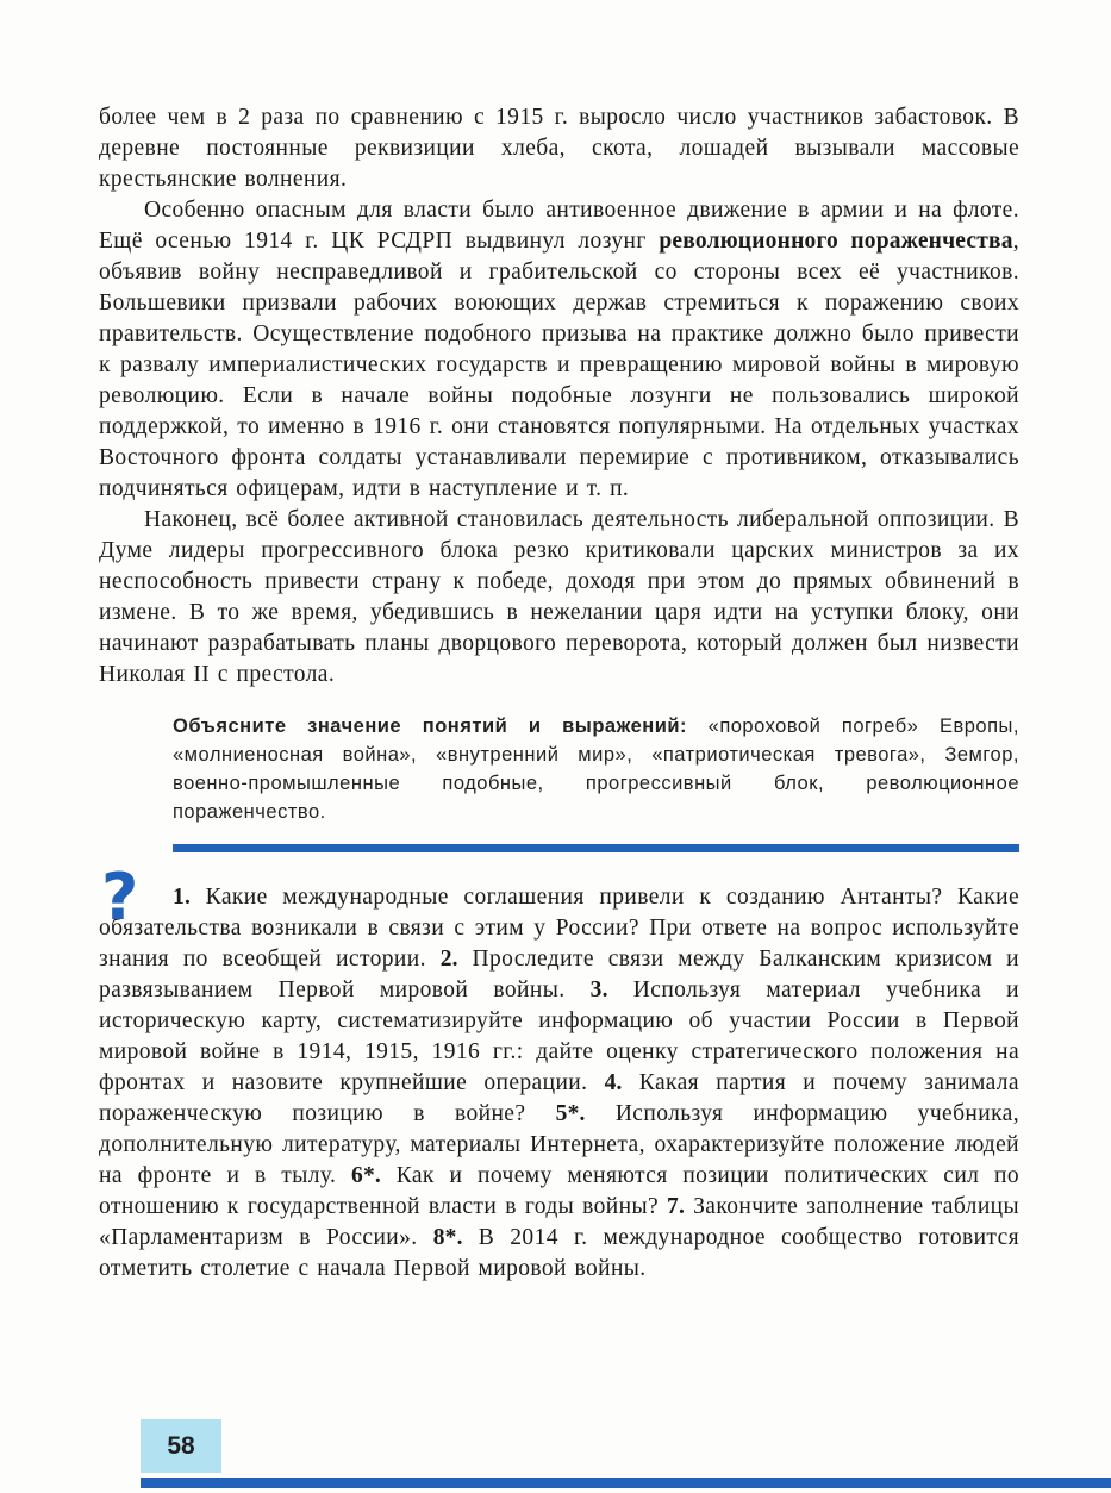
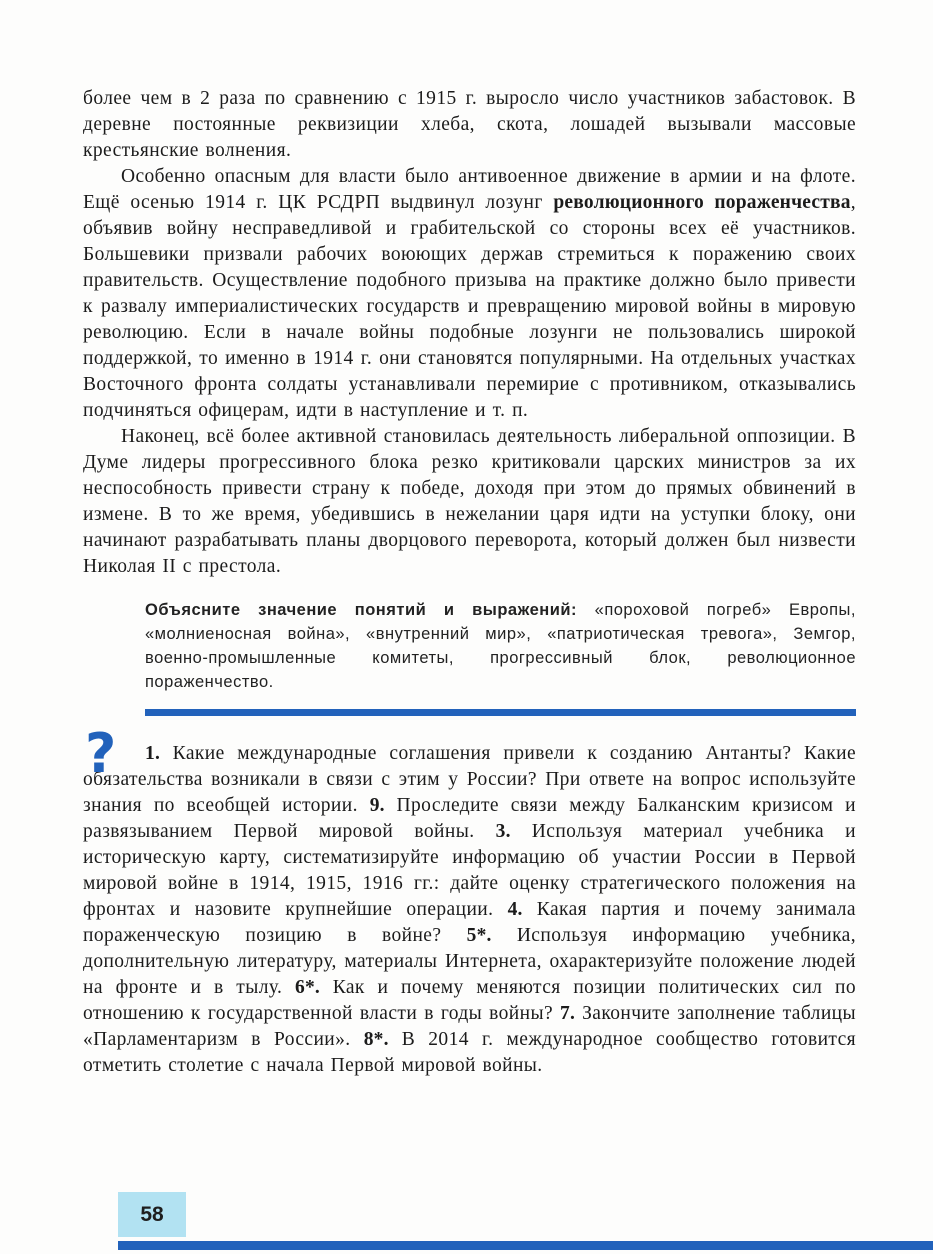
  более чем в 2 раза по сравнению с 1915 г. выросло число участников забастовок. В деревне постоянные реквизиции хлеба, скота, лошадей вызывали массовые крестьянские волнения.
- Особенно опасным для власти было антивоенное движение в армии и на флоте. Ещё осенью 1914 г. ЦК РСДРП выдвинул лозунг революционного пораженчества, объявив войну несправедливой и грабительской со стороны всех её участников. Большевики призвали рабочих воюющих держав стремиться к поражению своих правительств. Осуществление подобного призыва на практике должно было привести к развалу империалистических государств и превращению мировой войны в мировую революцию. Если в начале войны подобные лозунги не пользовались широкой поддержкой, то именно в 1916 г. они становятся популярными. На отдельных участках Восточного фронта солдаты устанавливали перемирие с противником, отказывались подчиняться офицерам, идти в наступление и т. п.
+ Особенно опасным для власти было антивоенное движение в армии и на флоте. Ещё осенью 1914 г. ЦК РСДРП выдвинул лозунг революционного пораженчества, объявив войну несправедливой и грабительской со стороны всех её участников. Большевики призвали рабочих воюющих держав стремиться к поражению своих правительств. Осуществление подобного призыва на практике должно было привести к развалу империалистических государств и превращению мировой войны в мировую революцию. Если в начале войны подобные лозунги не пользовались широкой поддержкой, то именно в 1914 г. они становятся популярными. На отдельных участках Восточного фронта солдаты устанавливали перемирие с противником, отказывались подчиняться офицерам, идти в наступление и т. п.
  Наконец, всё более активной становилась деятельность либеральной оппозиции. В Думе лидеры прогрессивного блока резко критиковали царских министров за их неспособность привести страну к победе, доходя при этом до прямых обвинений в измене. В то же время, убедившись в нежелании царя идти на уступки блоку, они начинают разрабатывать планы дворцового переворота, который должен был низвести Николая II с престола.
- Объясните значение понятий и выражений: «пороховой погреб» Европы, «молниеносная война», «внутренний мир», «патриотическая тревога», Земгор, военно-промышленные подобные, прогрессивный блок, революционное пораженчество.
+ Объясните значение понятий и выражений: «пороховой погреб» Европы, «молниеносная война», «внутренний мир», «патриотическая тревога», Земгор, военно-промышленные комитеты, прогрессивный блок, революционное пораженчество.
  ?
- 1. Какие международные соглашения привели к созданию Антанты? Какие обязательства возникали в связи с этим у России? При ответе на вопрос используйте знания по всеобщей истории. 2. Проследите связи между Балканским кризисом и развязыванием Первой мировой войны. 3. Используя материал учебника и историческую карту, систематизируйте информацию об участии России в Первой мировой войне в 1914, 1915, 1916 гг.: дайте оценку стратегического положения на фронтах и назовите крупнейшие операции. 4. Какая партия и почему занимала пораженческую позицию в войне? 5*. Используя информацию учебника, дополнительную литературу, материалы Интернета, охарактеризуйте положение людей на фронте и в тылу. 6*. Как и почему меняются позиции политических сил по отношению к государственной власти в годы войны? 7. Закончите заполнение таблицы «Парламентаризм в России». 8*. В 2014 г. международное сообщество готовится отметить столетие с начала Первой мировой войны.
+ 1. Какие международные соглашения привели к созданию Антанты? Какие обязательства возникали в связи с этим у России? При ответе на вопрос используйте знания по всеобщей истории. 9. Проследите связи между Балканским кризисом и развязыванием Первой мировой войны. 3. Используя материал учебника и историческую карту, систематизируйте информацию об участии России в Первой мировой войне в 1914, 1915, 1916 гг.: дайте оценку стратегического положения на фронтах и назовите крупнейшие операции. 4. Какая партия и почему занимала пораженческую позицию в войне? 5*. Используя информацию учебника, дополнительную литературу, материалы Интернета, охарактеризуйте положение людей на фронте и в тылу. 6*. Как и почему меняются позиции политических сил по отношению к государственной власти в годы войны? 7. Закончите заполнение таблицы «Парламентаризм в России». 8*. В 2014 г. международное сообщество готовится отметить столетие с начала Первой мировой войны.
  58
